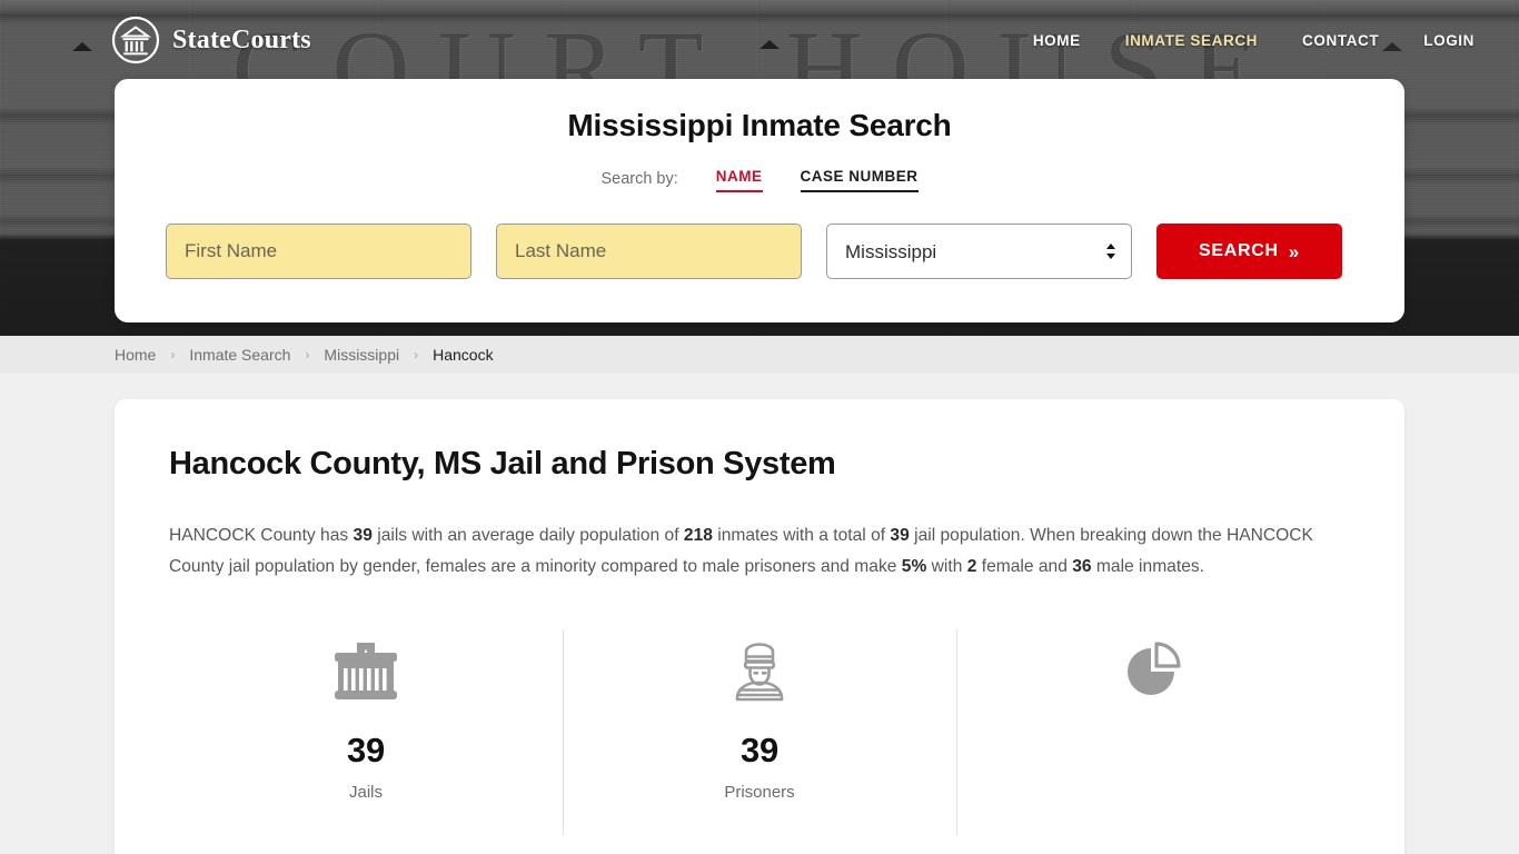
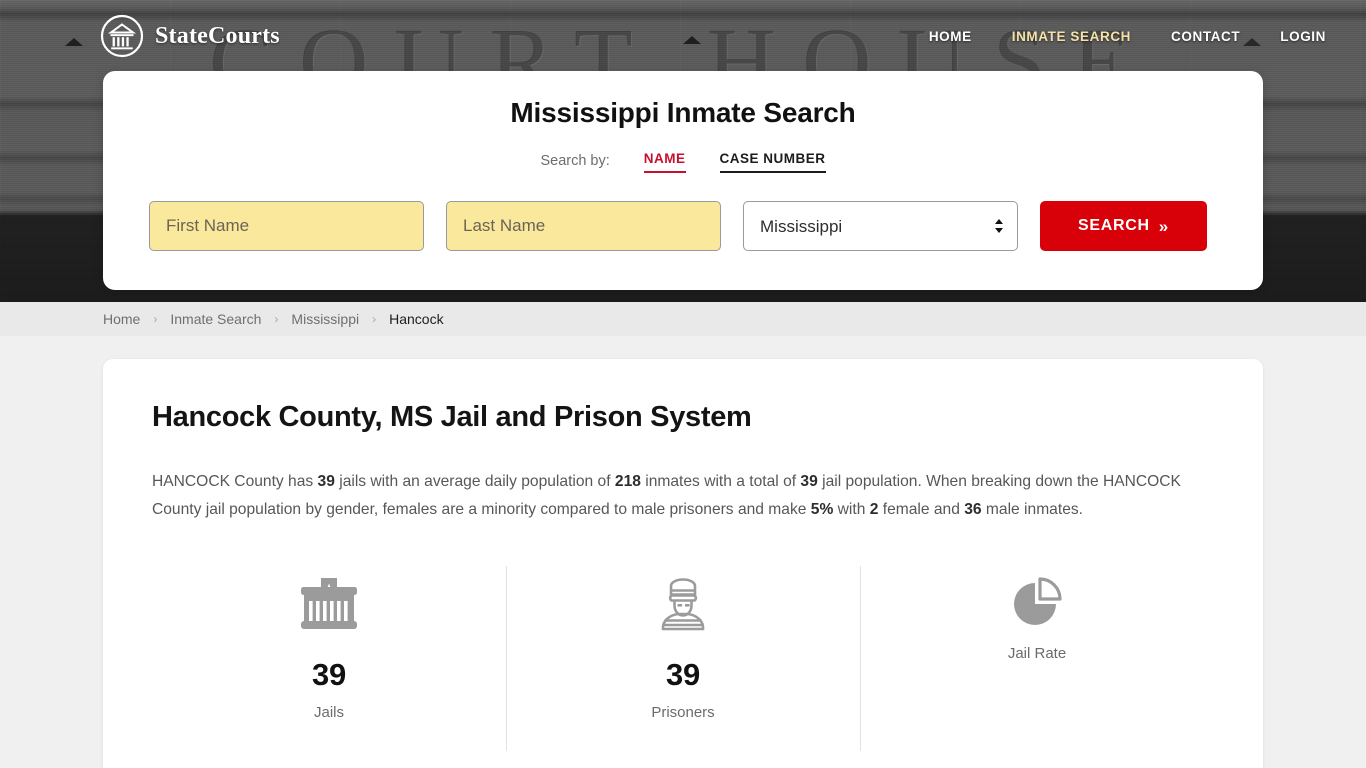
  COURT HOUSE
  StateCourts
  HOME
  INMATE SEARCH
  CONTACT
  LOGIN
  Mississippi Inmate Search
  Search by:
  NAME
  CASE NUMBER
  First Name
  Last Name
  Mississippi
  SEARCH
  »
  Home
  ›
  Inmate Search
  ›
  Mississippi
  ›
  Hancock
  Hancock County, MS Jail and Prison System
  HANCOCK County has 39 jails with an average daily population of 218 inmates with a total of 39 jail population. When breaking down the HANCOCK County jail population by gender, females are a minority compared to male prisoners and make 5% with 2 female and 36 male inmates.
  39
  Jails
  39
  Prisoners
+ Jail Rate
